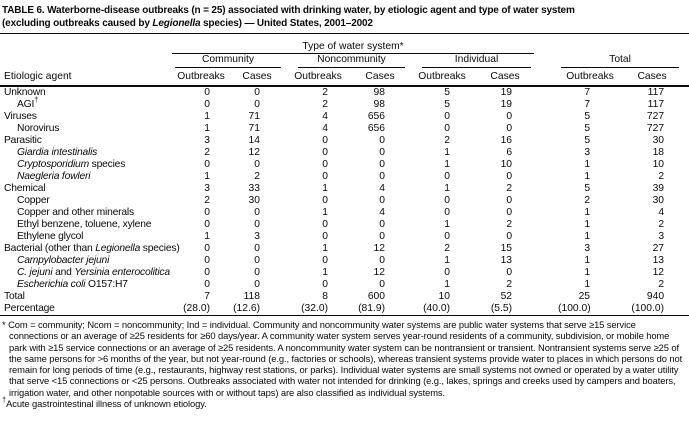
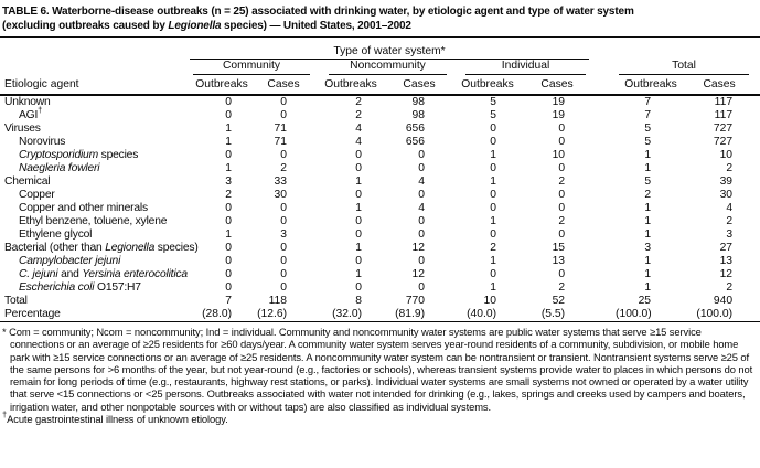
  TABLE 6. Waterborne-disease outbreaks (n = 25) associated with drinking water, by etiologic agent and type of water system
  (excluding outbreaks caused by Legionella species) — United States, 2001–2002
  	Type of water system*
  	Community	Noncommunity	Individual		Total
  Etiologic agent	Outbreaks	Cases	Outbreaks	Cases	Outbreaks	Cases		Outbreaks	Cases
  Unknown	0	0	2	98	5	19		7	117
  AGI†	0	0	2	98	5	19		7	117
  Viruses	1	71	4	656	0	0		5	727
  Norovirus	1	71	4	656	0	0		5	727
- Parasitic	3	14	0	0	2	16		5	30
- Giardia intestinalis	2	12	0	0	1	6		3	18
  Cryptosporidium species	0	0	0	0	1	10		1	10
  Naegleria fowleri	1	2	0	0	0	0		1	2
  Chemical	3	33	1	4	1	2		5	39
  Copper	2	30	0	0	0	0		2	30
  Copper and other minerals	0	0	1	4	0	0		1	4
  Ethyl benzene, toluene, xylene	0	0	0	0	1	2		1	2
  Ethylene glycol	1	3	0	0	0	0		1	3
  Bacterial (other than Legionella species)	0	0	1	12	2	15		3	27
  Campylobacter jejuni	0	0	0	0	1	13		1	13
  C. jejuni and Yersinia enterocolitica	0	0	1	12	0	0		1	12
  Escherichia coli O157:H7	0	0	0	0	1	2		1	2
- Total	7	118	8	600	10	52		25	940
+ Total	7	118	8	770	10	52		25	940
  Percentage	(28.0)	(12.6)	(32.0)	(81.9)	(40.0)	(5.5)		(100.0)	(100.0)
  * Com = community; Ncom = noncommunity; Ind = individual. Community and noncommunity water systems are public water systems that serve ≥15 service connections or an average of ≥25 residents for ≥60 days/year. A community water system serves year-round residents of a community, subdivision, or mobile home park with ≥15 service connections or an average of ≥25 residents. A noncommunity water system can be nontransient or transient. Nontransient systems serve ≥25 of the same persons for >6 months of the year, but not year-round (e.g., factories or schools), whereas transient systems provide water to places in which persons do not remain for long periods of time (e.g., restaurants, highway rest stations, or parks). Individual water systems are small systems not owned or operated by a water utility that serve <15 connections or <25 persons. Outbreaks associated with water not intended for drinking (e.g., lakes, springs and creeks used by campers and boaters, irrigation water, and other nonpotable sources with or without taps) are also classified as individual systems.
  †Acute gastrointestinal illness of unknown etiology.
